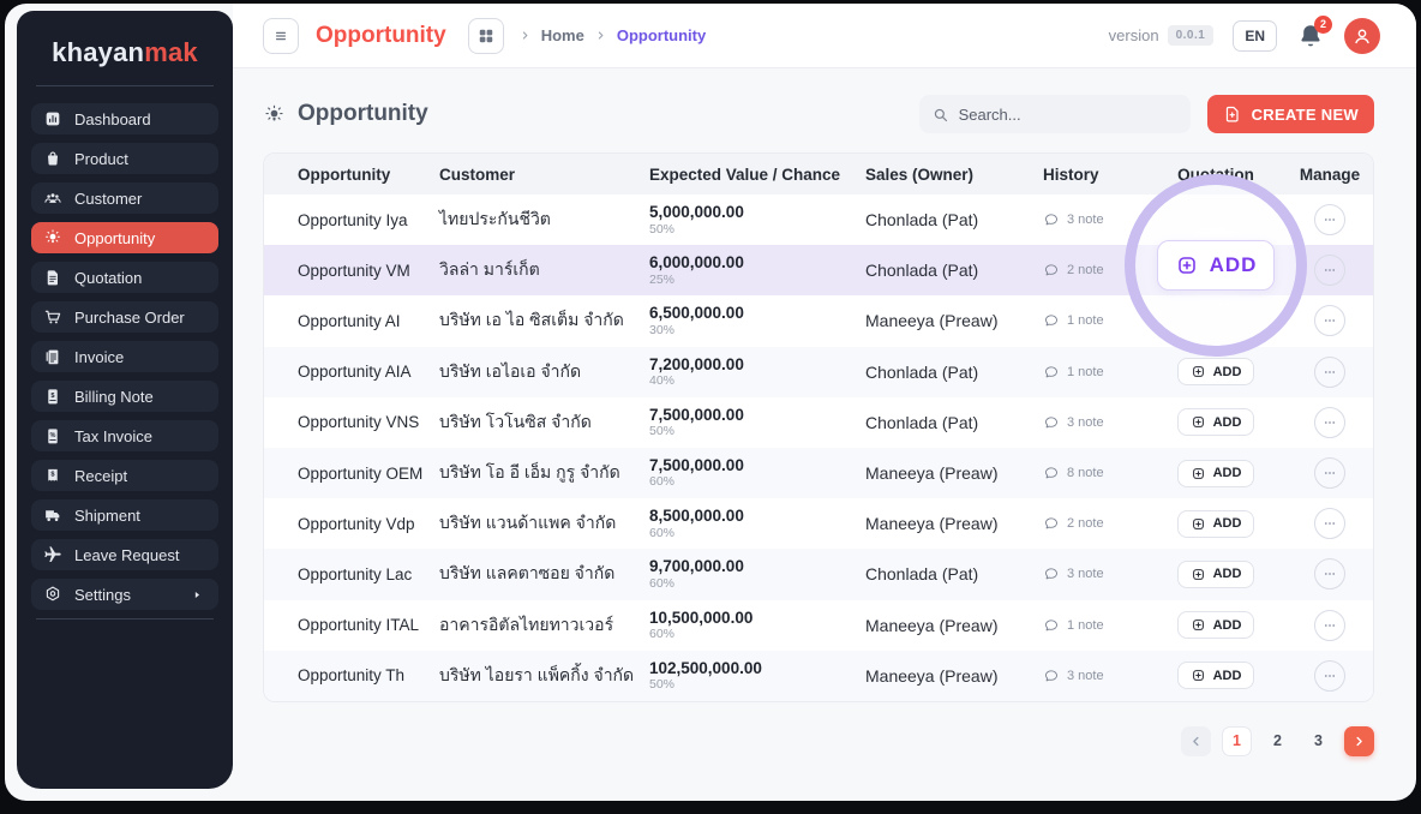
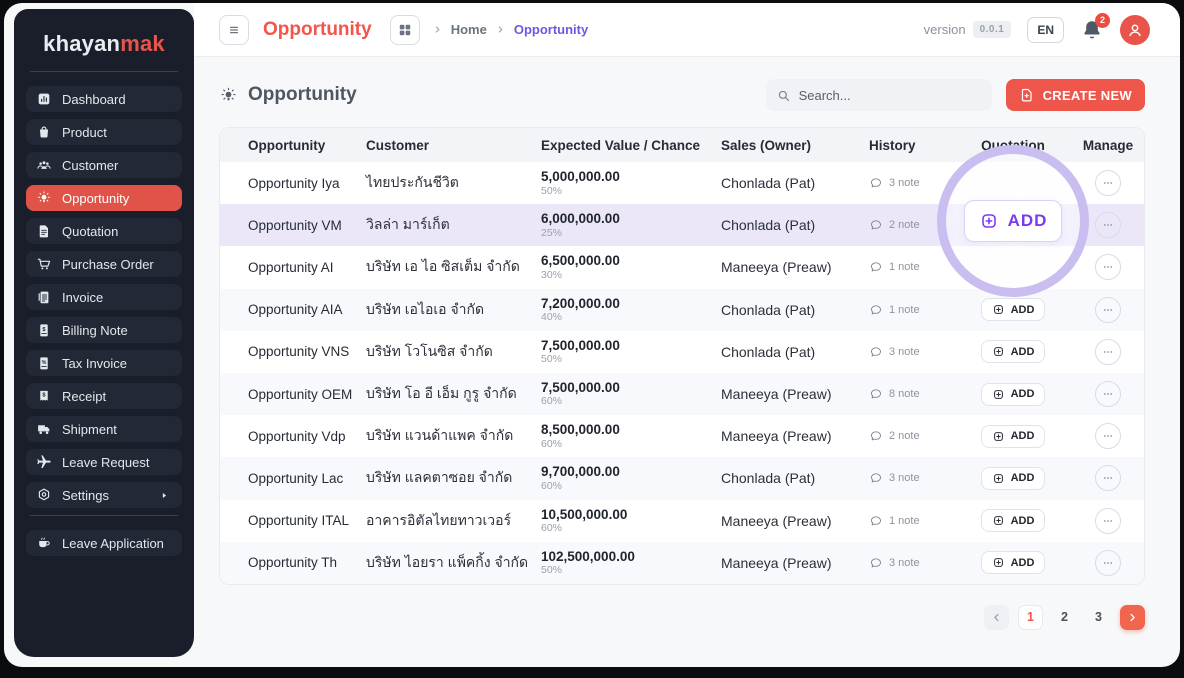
  khayanmak
  Dashboard
  Product
  Customer
  Opportunity
  Quotation
  Purchase Order
  Invoice
  Billing Note
  Tax Invoice
  Receipt
  Shipment
  Leave Request
  Settings
+ Leave Application
  Opportunity
  Home
  Opportunity
  version
  0.0.1
  EN
  2
  Opportunity
  Search...
  CREATE NEW
  Opportunity
  Customer
  Expected Value / Chance
  Sales (Owner)
  History
  Manage
  Opportunity Iya
  ไทยประกันชีวิต
  5,000,000.00
  50%
  Chonlada (Pat)
  3 note
  Opportunity VM
  วิลล่า มาร์เก็ต
  6,000,000.00
  25%
  Chonlada (Pat)
  2 note
  Opportunity AI
  บริษัท เอ ไอ ซิสเต็ม จำกัด
  6,500,000.00
  30%
  Maneeya (Preaw)
  1 note
  Opportunity AIA
  บริษัท เอไอเอ จำกัด
  7,200,000.00
  40%
  Chonlada (Pat)
  1 note
  ADD
  Opportunity VNS
  บริษัท โวโนซิส จำกัด
  7,500,000.00
  50%
  Chonlada (Pat)
  3 note
  ADD
  Opportunity OEM
  บริษัท โอ อี เอ็ม กูรู จำกัด
  7,500,000.00
  60%
  Maneeya (Preaw)
  8 note
  ADD
  Opportunity Vdp
  บริษัท แวนด้าแพค จำกัด
  8,500,000.00
  60%
  Maneeya (Preaw)
  2 note
  ADD
  Opportunity Lac
  บริษัท แลคตาซอย จำกัด
  9,700,000.00
  60%
  Chonlada (Pat)
  3 note
  ADD
  Opportunity ITAL
  อาคารอิตัลไทยทาวเวอร์
  10,500,000.00
  60%
  Maneeya (Preaw)
  1 note
  ADD
  Opportunity Th
  บริษัท ไอยรา แพ็คกิ้ง จำกัด
  102,500,000.00
  50%
  Maneeya (Preaw)
  3 note
  ADD
  ADD
  1
  2
  3
